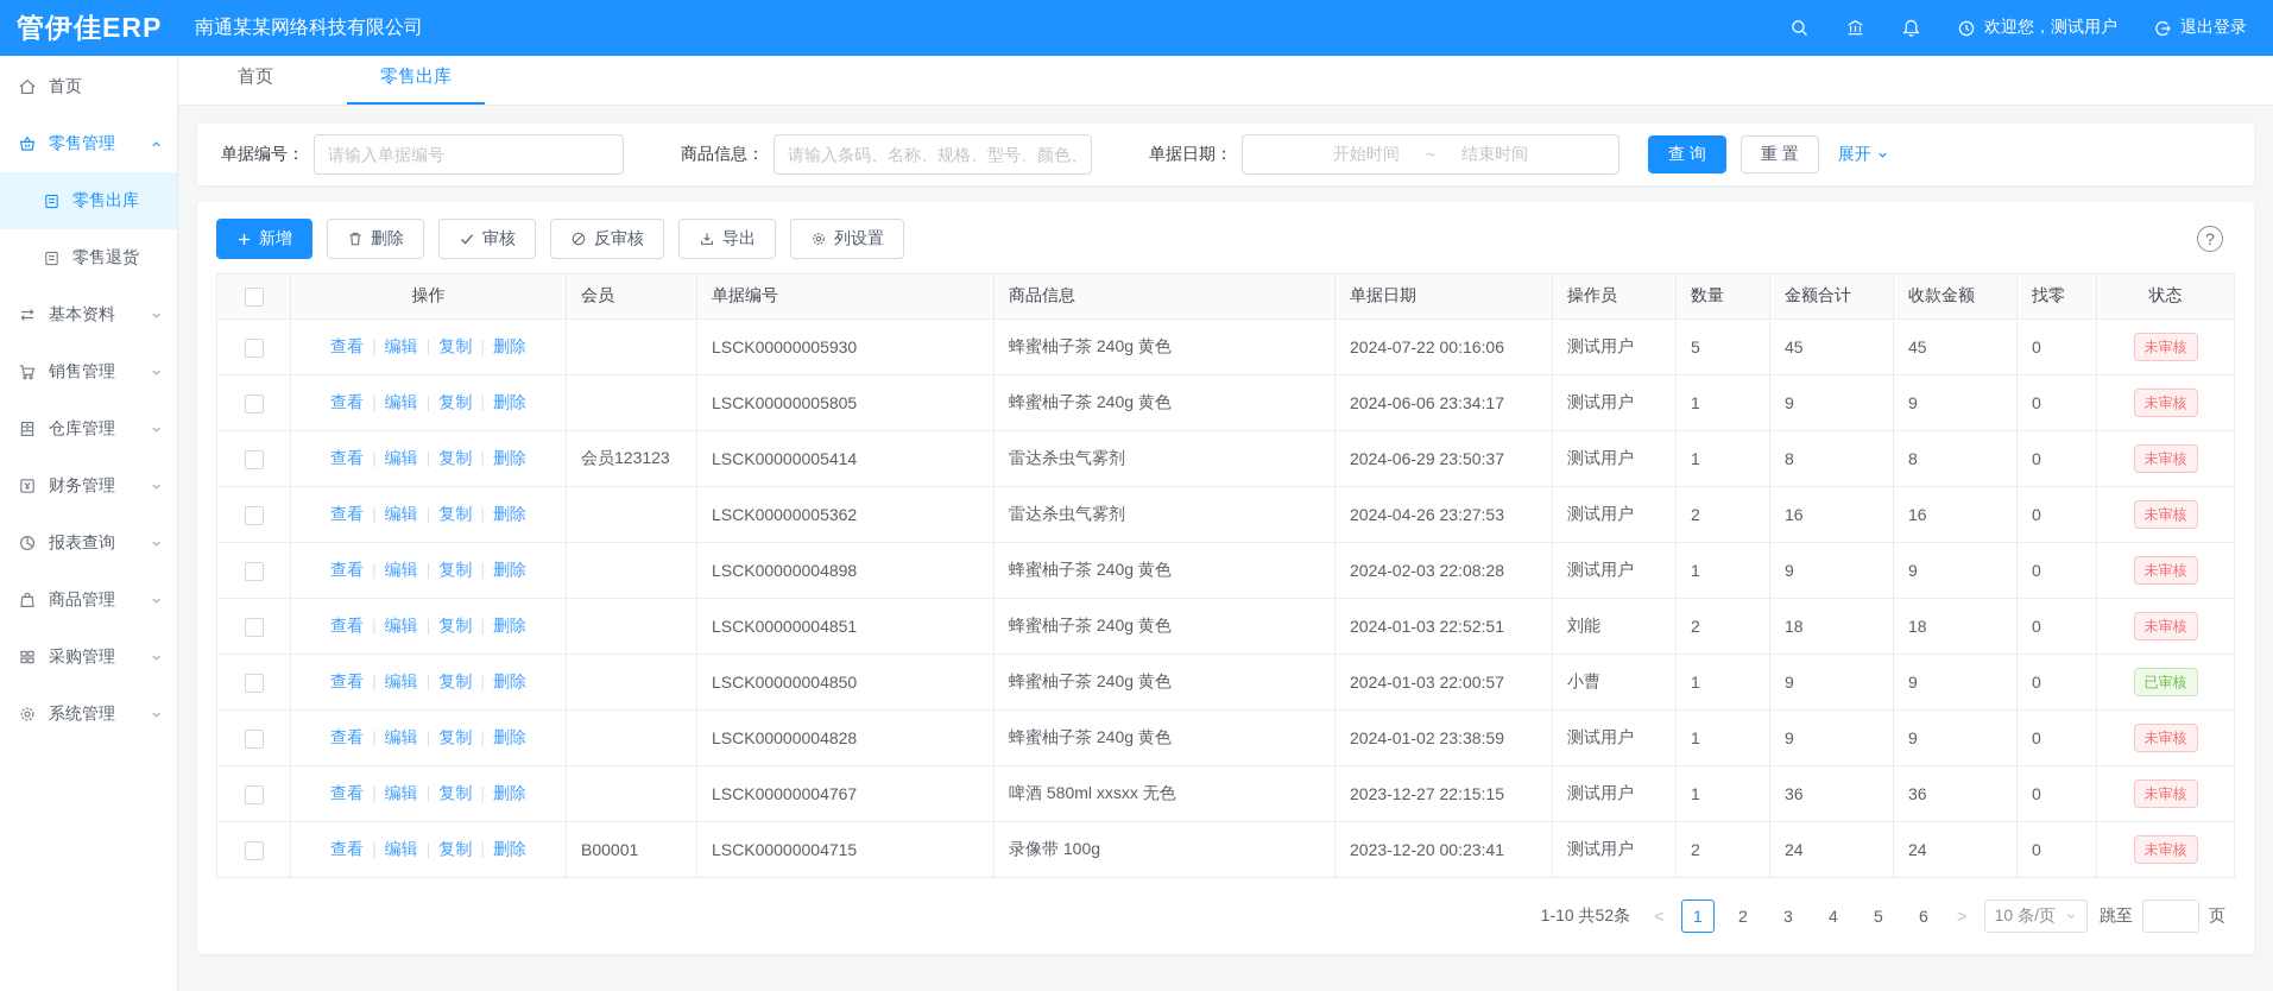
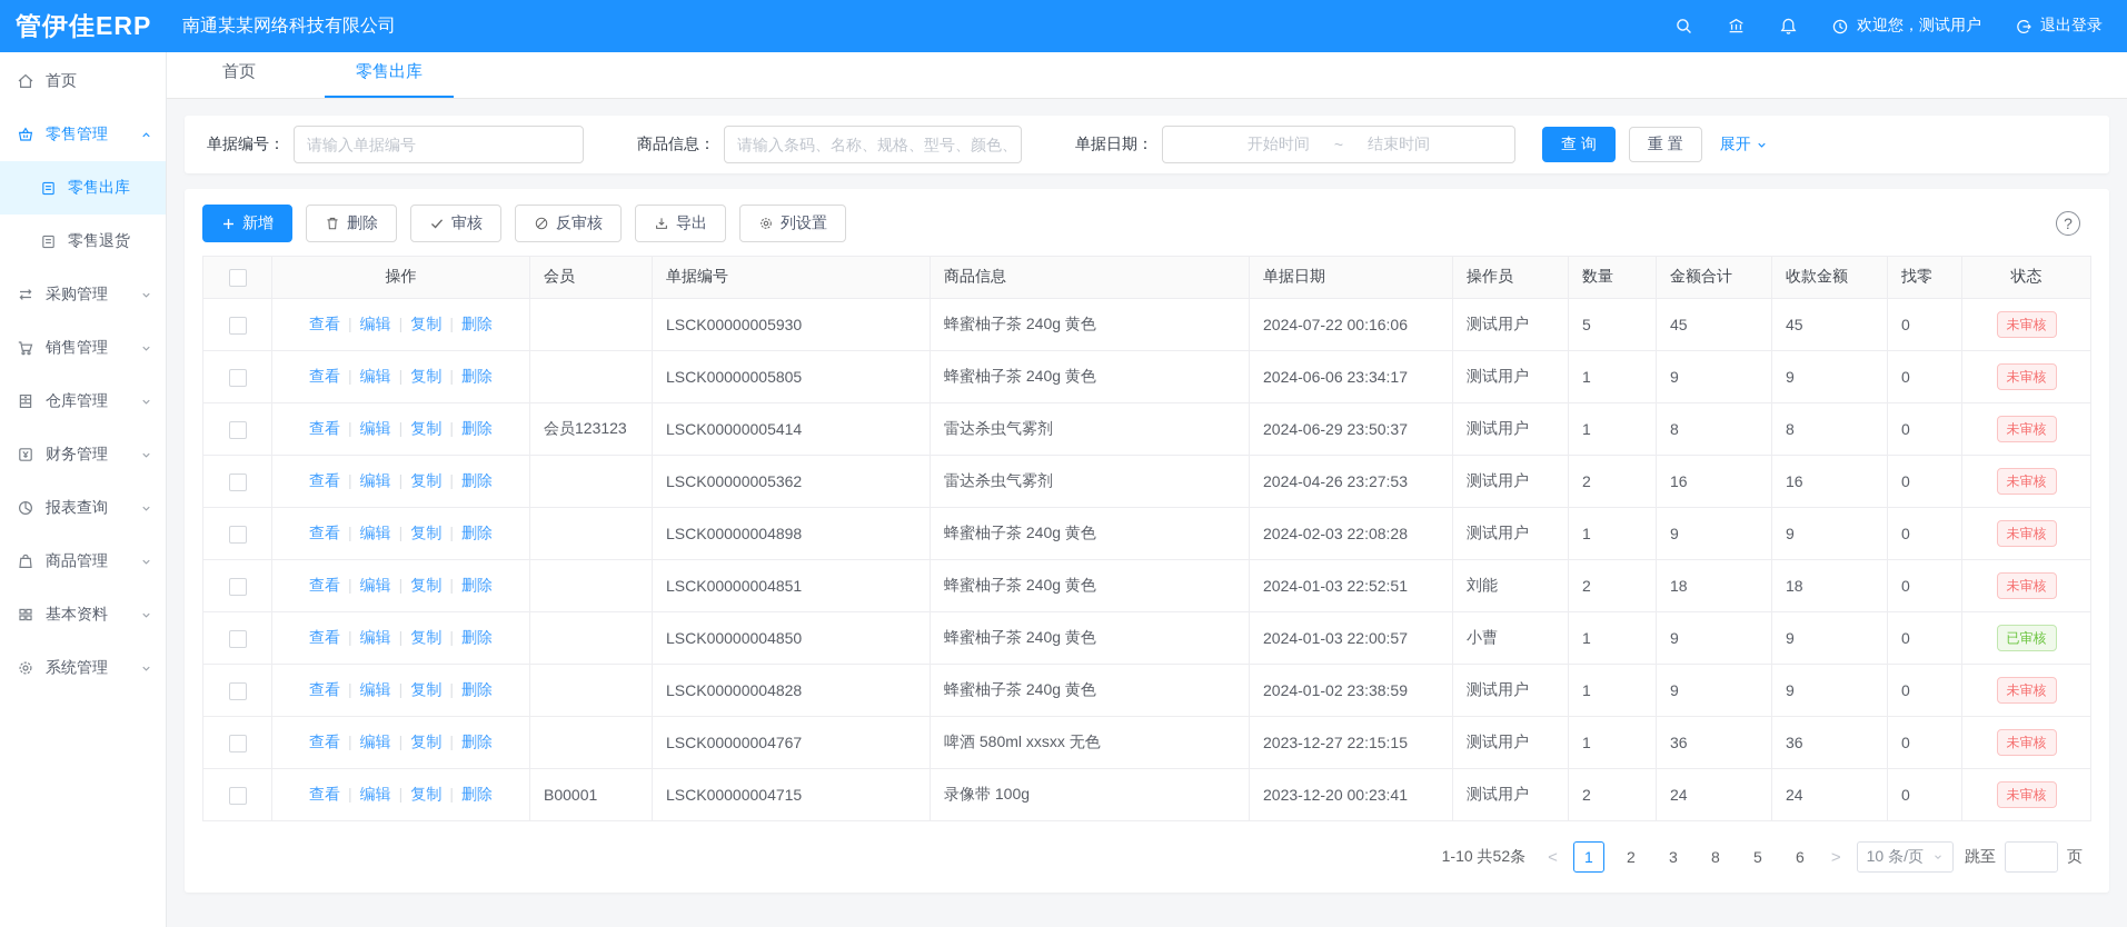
  管伊佳ERP
  南通某某网络科技有限公司
  欢迎您，测试用户
  退出登录
  首页
  零售管理
  零售出库
  零售退货
- 基本资料
+ 采购管理
  销售管理
  仓库管理
  财务管理
  报表查询
  商品管理
- 采购管理
+ 基本资料
  系统管理
  首页
  零售出库
  单据编号：
  请输入单据编号
  商品信息：
  请输入条码、名称、规格、型号、颜色
  单据日期：
  开始时间
  ~
  结束时间
  查 询
  重 置
  展开
  新增
  删除
  审核
  反审核
  导出
  列设置
  ?
  	操作	会员	单据编号	商品信息	单据日期	操作员	数量	金额合计	收款金额	找零	状态
  	查看 | 编辑 | 复制 | 删除		LSCK00000005930	蜂蜜柚子茶 240g 黄色	2024-07-22 00:16:06	测试用户	5	45	45	0	未审核
  	查看 | 编辑 | 复制 | 删除		LSCK00000005805	蜂蜜柚子茶 240g 黄色	2024-06-06 23:34:17	测试用户	1	9	9	0	未审核
  	查看 | 编辑 | 复制 | 删除	会员123123	LSCK00000005414	雷达杀虫气雾剂	2024-06-29 23:50:37	测试用户	1	8	8	0	未审核
  	查看 | 编辑 | 复制 | 删除		LSCK00000005362	雷达杀虫气雾剂	2024-04-26 23:27:53	测试用户	2	16	16	0	未审核
  	查看 | 编辑 | 复制 | 删除		LSCK00000004898	蜂蜜柚子茶 240g 黄色	2024-02-03 22:08:28	测试用户	1	9	9	0	未审核
  	查看 | 编辑 | 复制 | 删除		LSCK00000004851	蜂蜜柚子茶 240g 黄色	2024-01-03 22:52:51	刘能	2	18	18	0	未审核
  	查看 | 编辑 | 复制 | 删除		LSCK00000004850	蜂蜜柚子茶 240g 黄色	2024-01-03 22:00:57	小曹	1	9	9	0	已审核
  	查看 | 编辑 | 复制 | 删除		LSCK00000004828	蜂蜜柚子茶 240g 黄色	2024-01-02 23:38:59	测试用户	1	9	9	0	未审核
  	查看 | 编辑 | 复制 | 删除		LSCK00000004767	啤酒 580ml xxsxx 无色	2023-12-27 22:15:15	测试用户	1	36	36	0	未审核
  	查看 | 编辑 | 复制 | 删除	B00001	LSCK00000004715	录像带 100g	2023-12-20 00:23:41	测试用户	2	24	24	0	未审核
  1-10 共52条
  <
  1
  2
  3
- 4
+ 8
  5
  6
  >
  10 条/页
  跳至
  页
